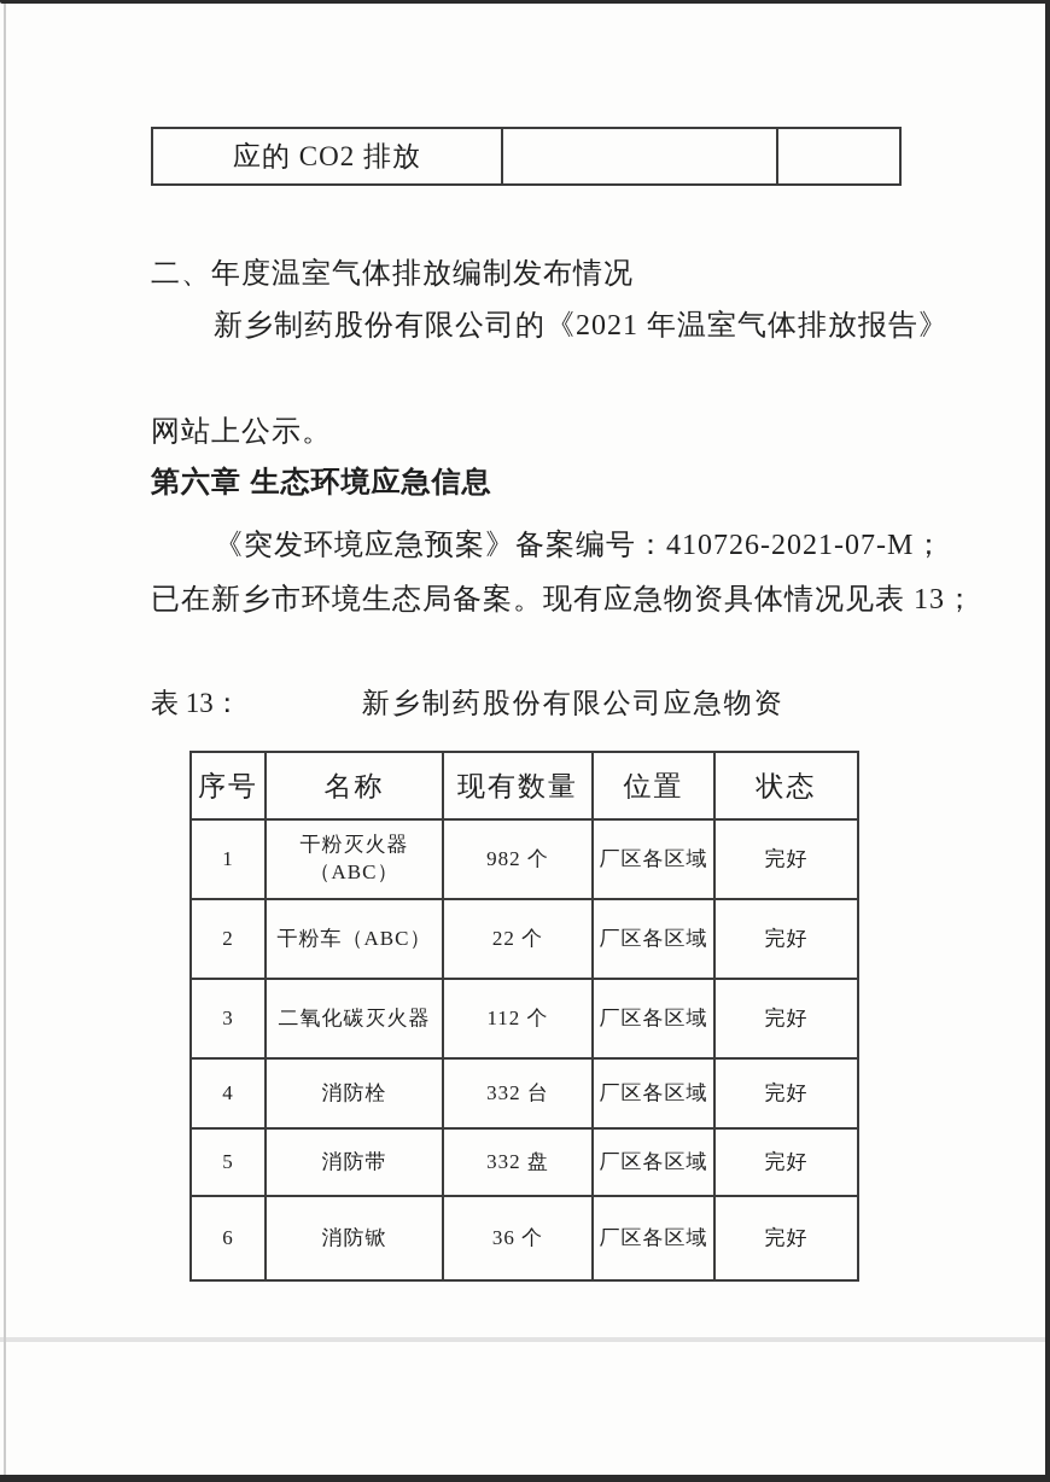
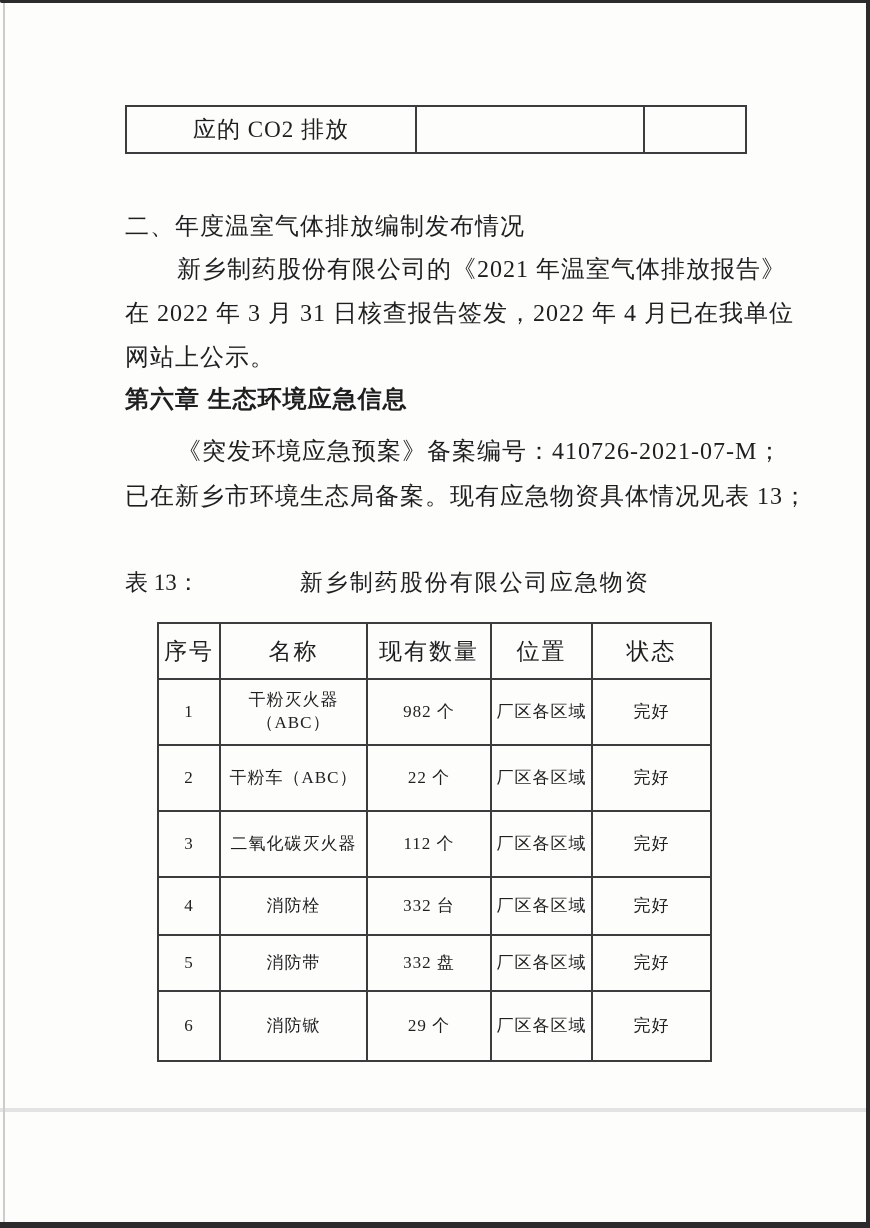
  应的 CO2 排放
  二、年度温室气体排放编制发布情况
  新乡制药股份有限公司的《2021 年温室气体排放报告》
+ 在 2022 年 3 月 31 日核查报告签发，2022 年 4 月已在我单位
  网站上公示。
  第六章 生态环境应急信息
  《突发环境应急预案》备案编号：410726-2021-07-M；
  已在新乡市环境生态局备案。现有应急物资具体情况见表 13；
  表 13：
  新乡制药股份有限公司应急物资
  序号	名称	现有数量	位置	状态
  1	干粉灭火器（ABC）	982 个	厂区各区域	完好
  2	干粉车（ABC）	22 个	厂区各区域	完好
  3	二氧化碳灭火器	112 个	厂区各区域	完好
  4	消防栓	332 台	厂区各区域	完好
  5	消防带	332 盘	厂区各区域	完好
- 6	消防锨	36 个	厂区各区域	完好
+ 6	消防锨	29 个	厂区各区域	完好
